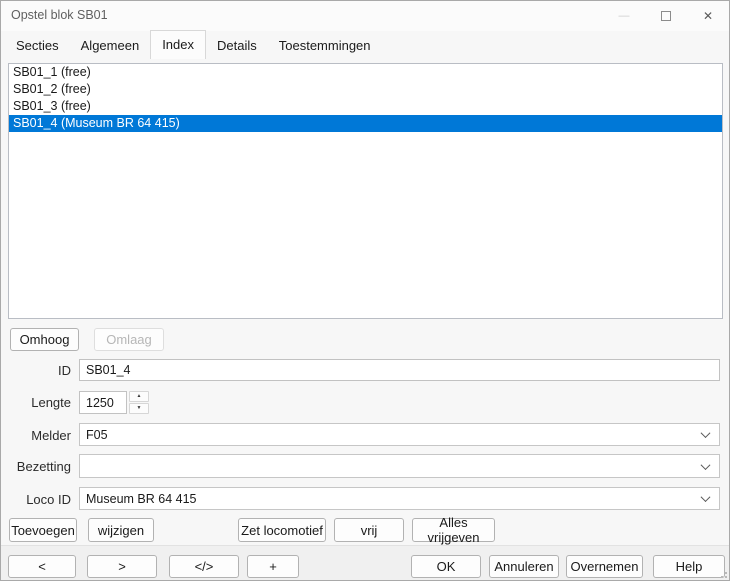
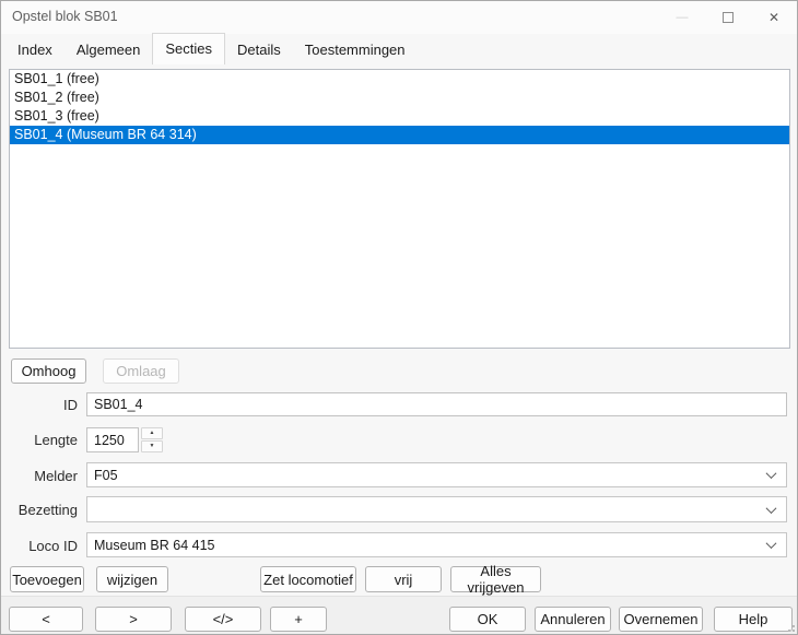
  Opstel blok SB01
  ✕
- Secties
+ Index
  Algemeen
- Index
+ Secties
  Details
  Toestemmingen
  SB01_1 (free)
  SB01_2 (free)
  SB01_3 (free)
- SB01_4 (Museum BR 64 415)
+ SB01_4 (Museum BR 64 314)
  Omhoog
  Omlaag
  ID
  SB01_4
  Lengte
  1250
  Melder
  F05
  Bezetting
  Loco ID
  Museum BR 64 415
  Toevoegen
  wijzigen
  Zet locomotief
  vrij
  Alles vrijgeven
  <
  >
  </>
  +
  OK
  Annuleren
  Overnemen
  Help
